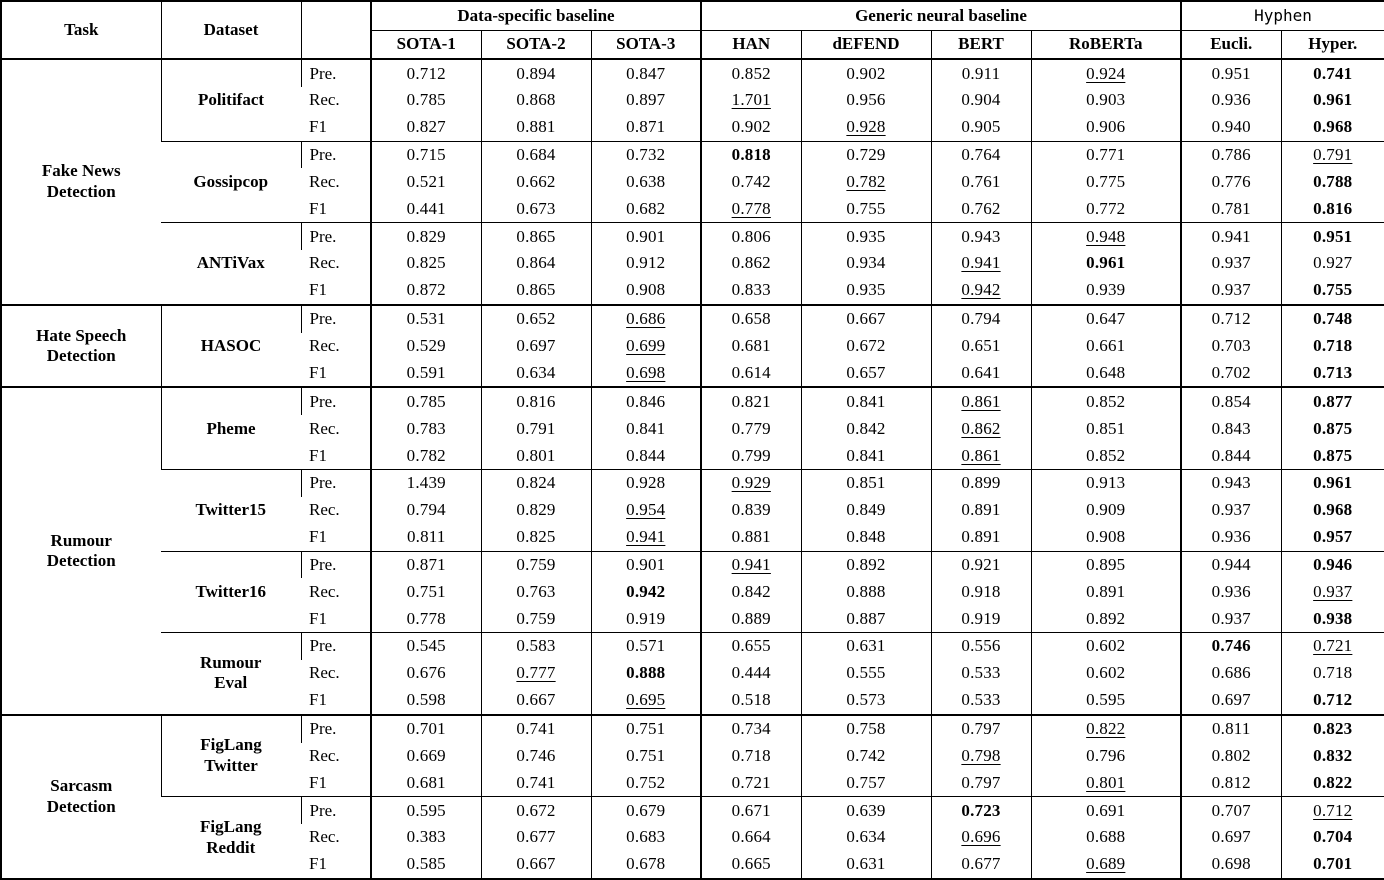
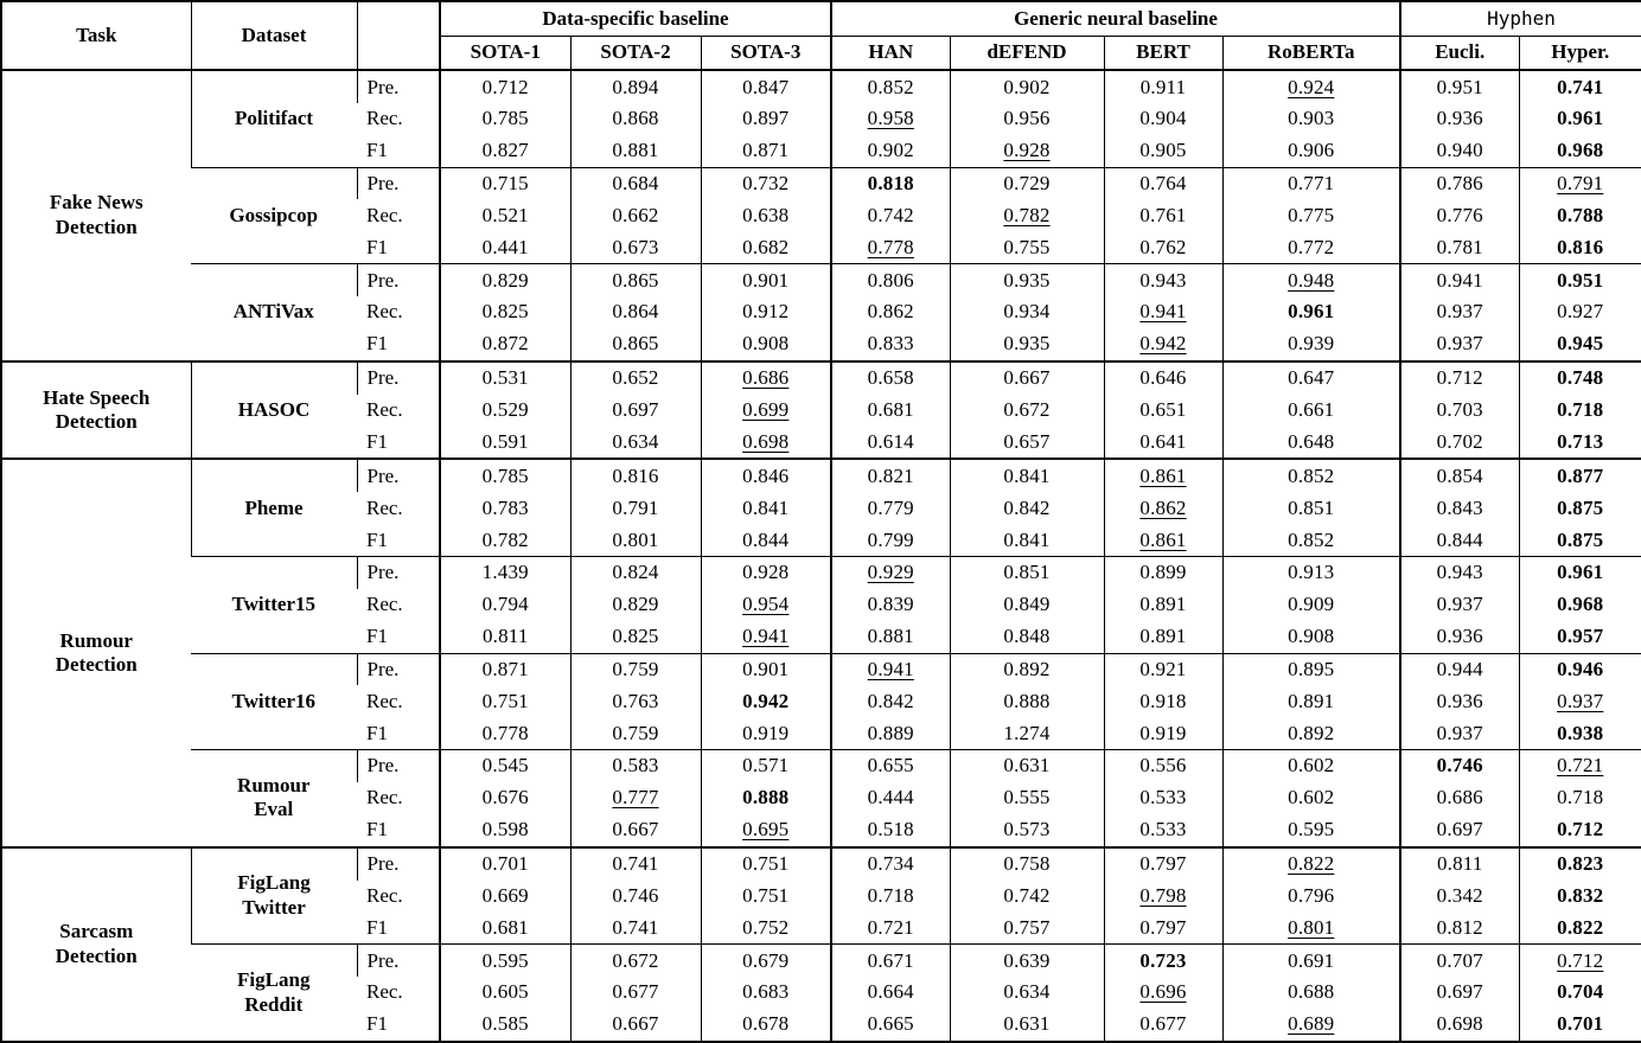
  Task	Dataset		Data-specific baseline	Generic neural baseline	Hyphen
  SOTA-1	SOTA-2	SOTA-3	HAN	dEFEND	BERT	RoBERTa	Eucli.	Hyper.
  Fake News Detection	Politifact	Pre.	0.712	0.894	0.847	0.852	0.902	0.911	0.924	0.951	0.741
- Rec.	0.785	0.868	0.897	1.701	0.956	0.904	0.903	0.936	0.961
+ Rec.	0.785	0.868	0.897	0.958	0.956	0.904	0.903	0.936	0.961
  F1	0.827	0.881	0.871	0.902	0.928	0.905	0.906	0.940	0.968
  Gossipcop	Pre.	0.715	0.684	0.732	0.818	0.729	0.764	0.771	0.786	0.791
  Rec.	0.521	0.662	0.638	0.742	0.782	0.761	0.775	0.776	0.788
  F1	0.441	0.673	0.682	0.778	0.755	0.762	0.772	0.781	0.816
  ANTiVax	Pre.	0.829	0.865	0.901	0.806	0.935	0.943	0.948	0.941	0.951
  Rec.	0.825	0.864	0.912	0.862	0.934	0.941	0.961	0.937	0.927
- F1	0.872	0.865	0.908	0.833	0.935	0.942	0.939	0.937	0.755
+ F1	0.872	0.865	0.908	0.833	0.935	0.942	0.939	0.937	0.945
- Hate Speech Detection	HASOC	Pre.	0.531	0.652	0.686	0.658	0.667	0.794	0.647	0.712	0.748
+ Hate Speech Detection	HASOC	Pre.	0.531	0.652	0.686	0.658	0.667	0.646	0.647	0.712	0.748
  Rec.	0.529	0.697	0.699	0.681	0.672	0.651	0.661	0.703	0.718
  F1	0.591	0.634	0.698	0.614	0.657	0.641	0.648	0.702	0.713
  Rumour Detection	Pheme	Pre.	0.785	0.816	0.846	0.821	0.841	0.861	0.852	0.854	0.877
  Rec.	0.783	0.791	0.841	0.779	0.842	0.862	0.851	0.843	0.875
  F1	0.782	0.801	0.844	0.799	0.841	0.861	0.852	0.844	0.875
  Twitter15	Pre.	1.439	0.824	0.928	0.929	0.851	0.899	0.913	0.943	0.961
  Rec.	0.794	0.829	0.954	0.839	0.849	0.891	0.909	0.937	0.968
  F1	0.811	0.825	0.941	0.881	0.848	0.891	0.908	0.936	0.957
  Twitter16	Pre.	0.871	0.759	0.901	0.941	0.892	0.921	0.895	0.944	0.946
  Rec.	0.751	0.763	0.942	0.842	0.888	0.918	0.891	0.936	0.937
- F1	0.778	0.759	0.919	0.889	0.887	0.919	0.892	0.937	0.938
+ F1	0.778	0.759	0.919	0.889	1.274	0.919	0.892	0.937	0.938
  Rumour Eval	Pre.	0.545	0.583	0.571	0.655	0.631	0.556	0.602	0.746	0.721
  Rec.	0.676	0.777	0.888	0.444	0.555	0.533	0.602	0.686	0.718
  F1	0.598	0.667	0.695	0.518	0.573	0.533	0.595	0.697	0.712
  Sarcasm Detection	FigLang Twitter	Pre.	0.701	0.741	0.751	0.734	0.758	0.797	0.822	0.811	0.823
- Rec.	0.669	0.746	0.751	0.718	0.742	0.798	0.796	0.802	0.832
+ Rec.	0.669	0.746	0.751	0.718	0.742	0.798	0.796	0.342	0.832
  F1	0.681	0.741	0.752	0.721	0.757	0.797	0.801	0.812	0.822
  FigLang Reddit	Pre.	0.595	0.672	0.679	0.671	0.639	0.723	0.691	0.707	0.712
- Rec.	0.383	0.677	0.683	0.664	0.634	0.696	0.688	0.697	0.704
+ Rec.	0.605	0.677	0.683	0.664	0.634	0.696	0.688	0.697	0.704
  F1	0.585	0.667	0.678	0.665	0.631	0.677	0.689	0.698	0.701
